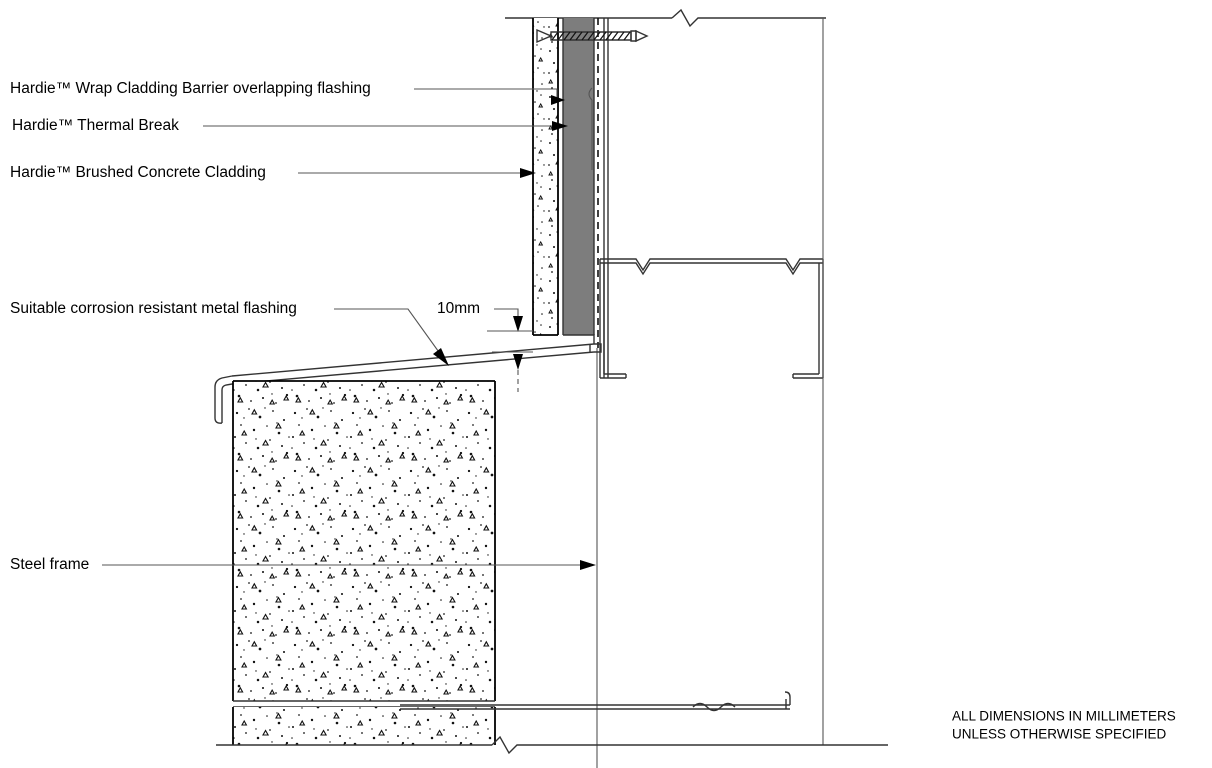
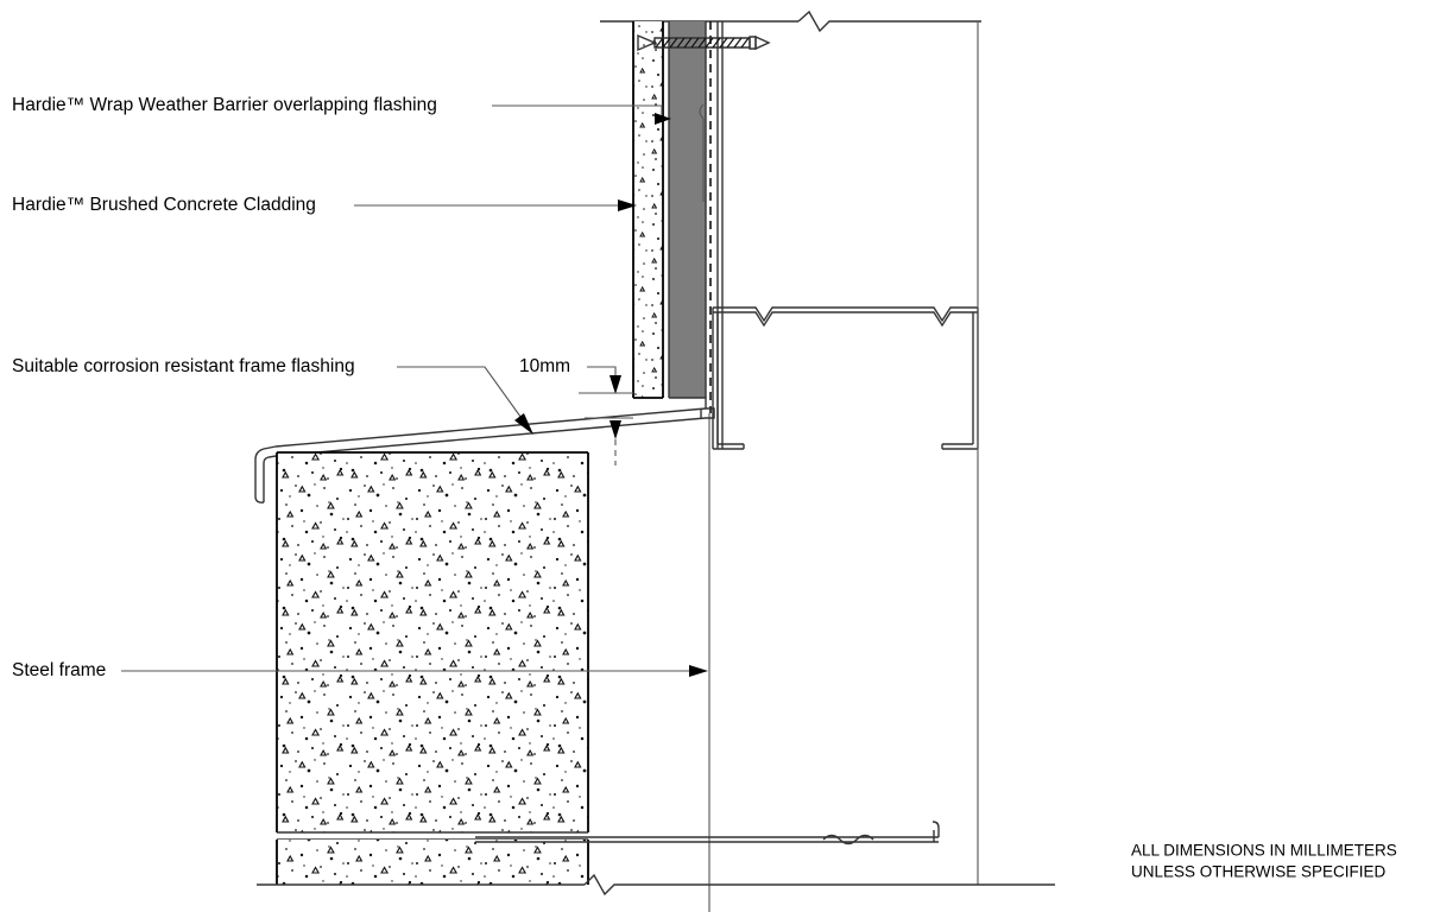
- Hardie™ Wrap Cladding Barrier overlapping flashing
+ Hardie™ Wrap Weather Barrier overlapping flashing
- Hardie™ Thermal Break
  Hardie™ Brushed Concrete Cladding
- Suitable corrosion resistant metal flashing
+ Suitable corrosion resistant frame flashing
  Steel frame
  10mm
  ALL DIMENSIONS IN MILLIMETERS
  UNLESS OTHERWISE SPECIFIED
